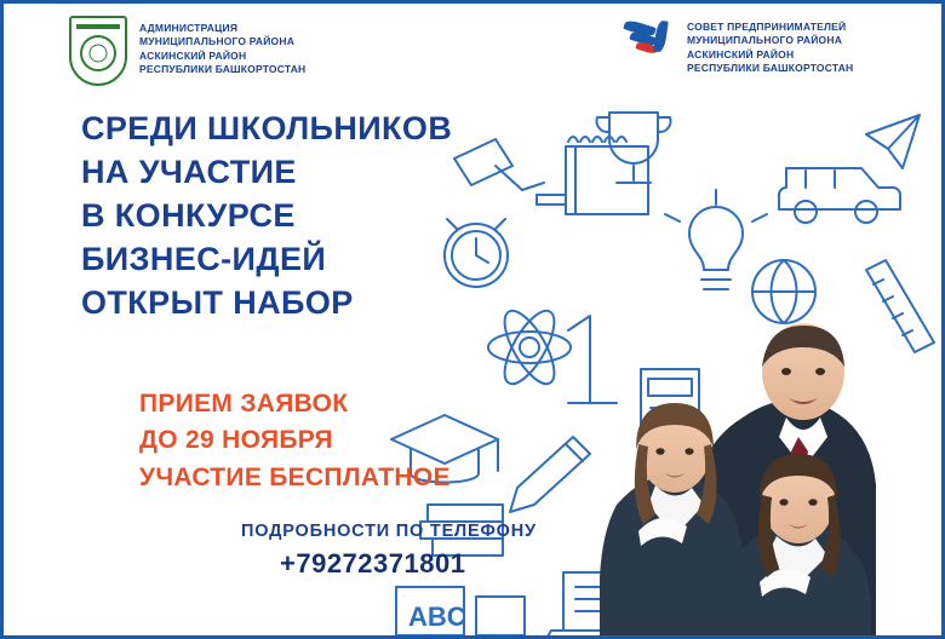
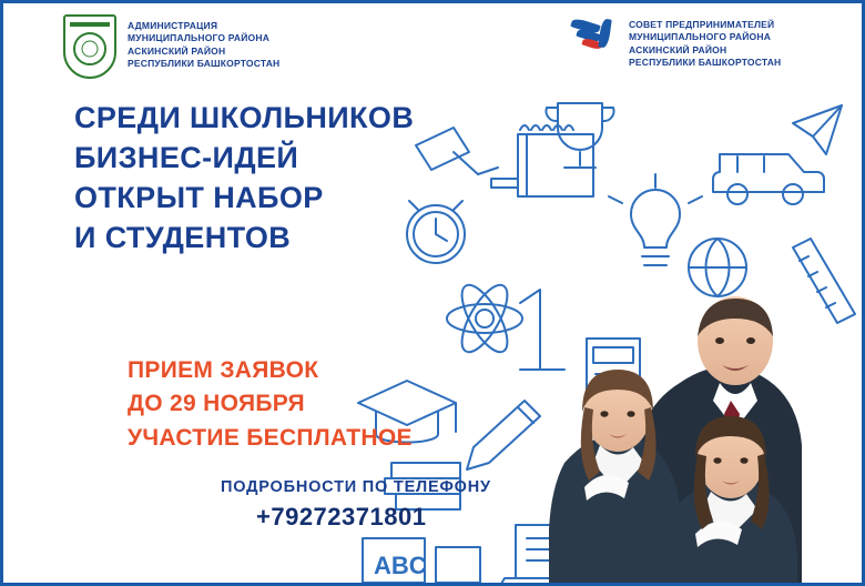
  АДМИНИСТРАЦИЯ
  МУНИЦИПАЛЬНОГО РАЙОНА
  АСКИНСКИЙ РАЙОН
  РЕСПУБЛИКИ БАШКОРТОСТАН
  СОВЕТ ПРЕДПРИНИМАТЕЛЕЙ
  МУНИЦИПАЛЬНОГО РАЙОНА
  АСКИНСКИЙ РАЙОН
  РЕСПУБЛИКИ БАШКОРТОСТАН
  ABC
  СРЕДИ ШКОЛЬНИКОВ
- НА УЧАСТИЕ
- В КОНКУРСЕ
  БИЗНЕС-ИДЕЙ
  ОТКРЫТ НАБОР
+ И СТУДЕНТОВ
  ПРИЕМ ЗАЯВОК
  ДО 29 НОЯБРЯ
  УЧАСТИЕ БЕСПЛАТНОЕ
  ПОДРОБНОСТИ ПО ТЕЛЕФОНУ
  +79272371801
